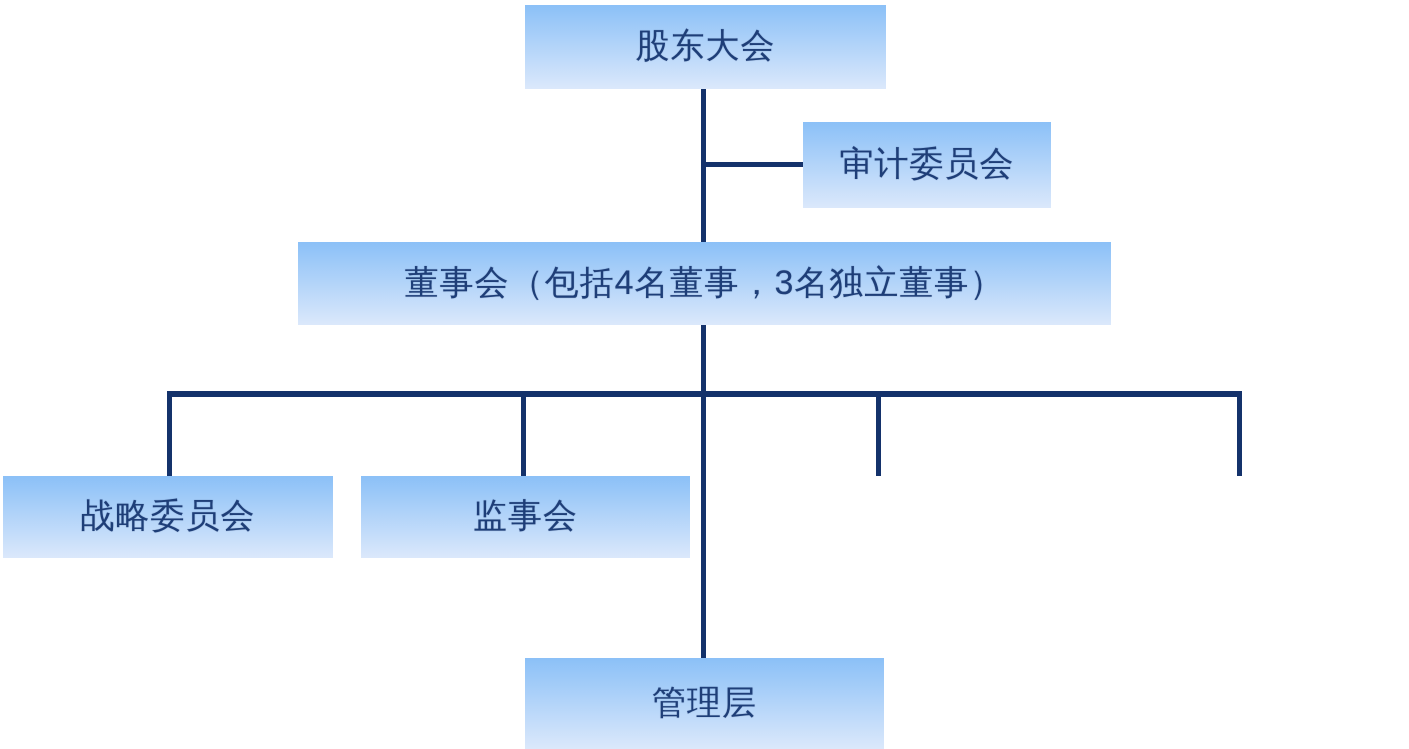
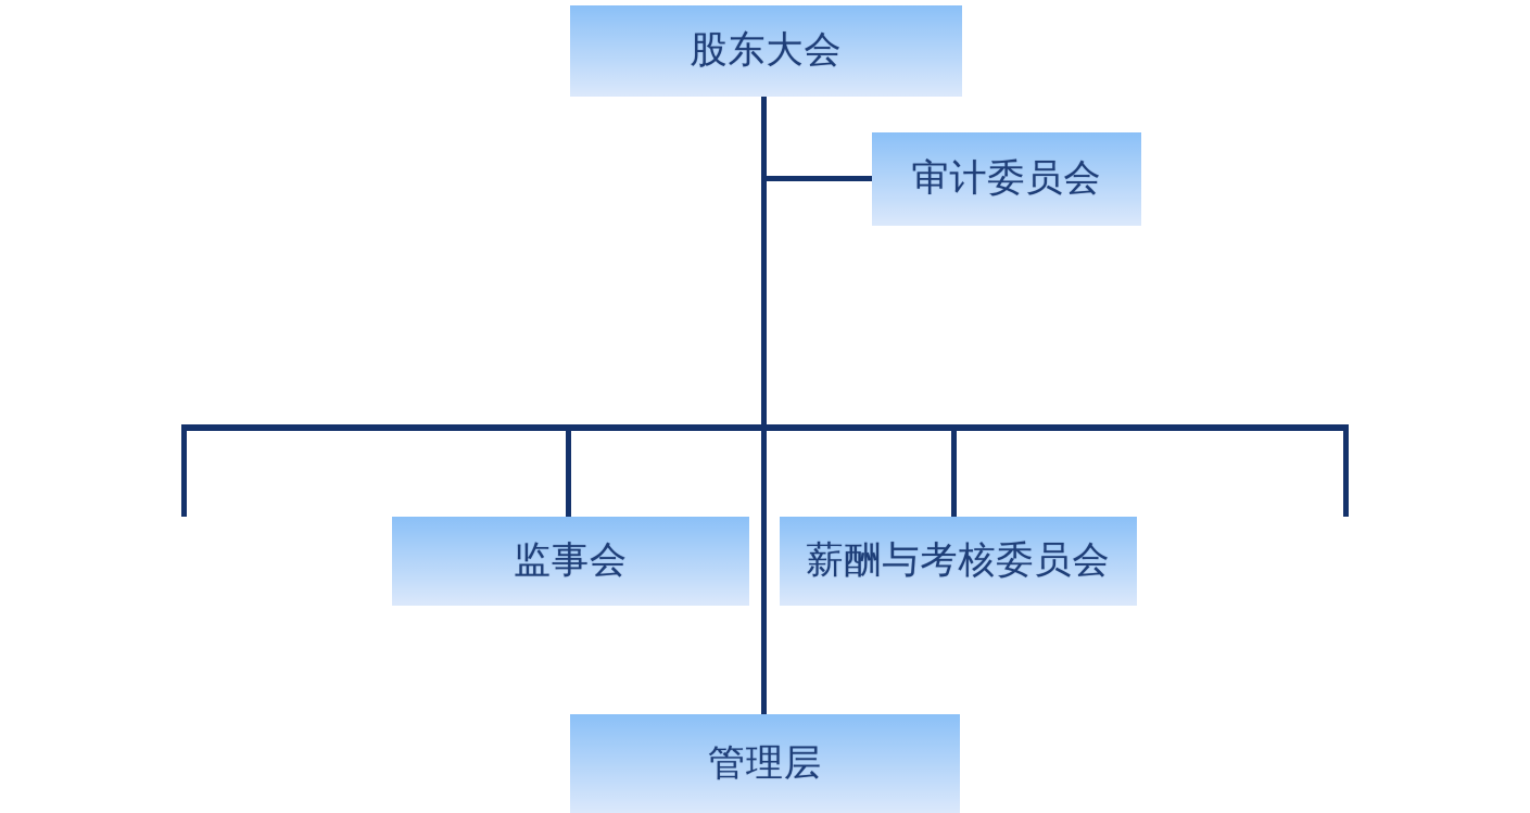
  股东大会
  审计委员会
- 董事会（包括4名董事，3名独立董事）
- 战略委员会
  监事会
+ 薪酬与考核委员会
  管理层
